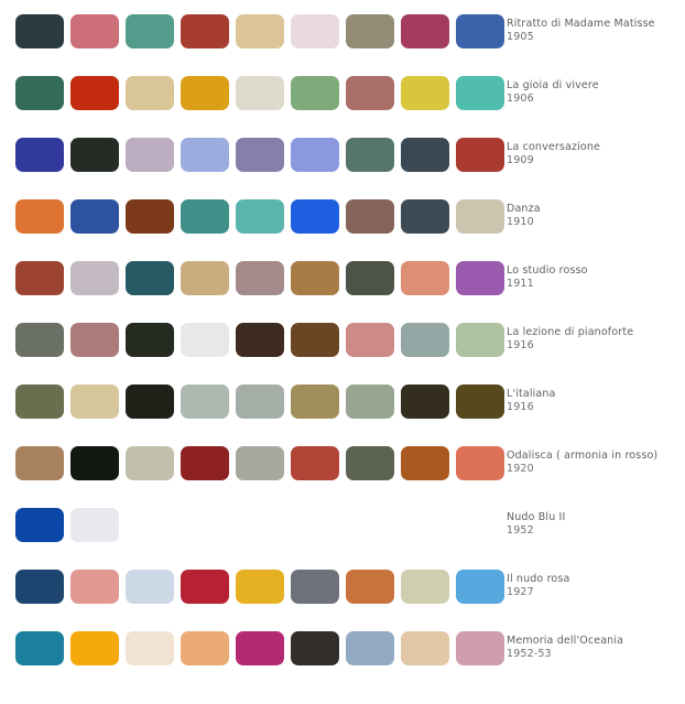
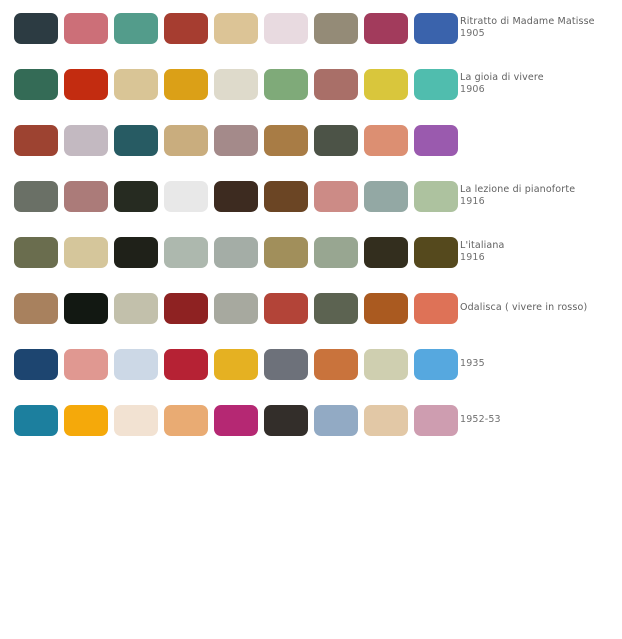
  Ritratto di Madame Matisse
  1905
  La gioia di vivere
  1906
- La conversazione
- 1909
- Danza
- 1910
- Lo studio rosso
- 1911
  La lezione di pianoforte
  1916
  L'italiana
  1916
- Odalisca ( armonia in rosso)
+ Odalisca ( vivere in rosso)
- 1920
- Nudo Blu II
- 1952
- Il nudo rosa
- 1927
+ 1935
- Memoria dell'Oceania
  1952-53
